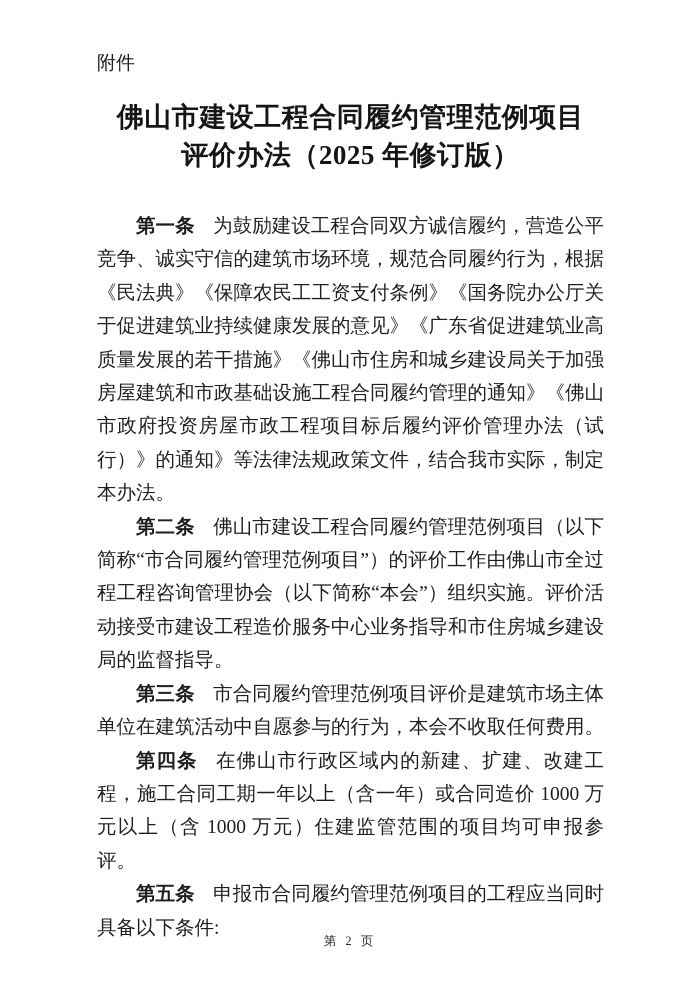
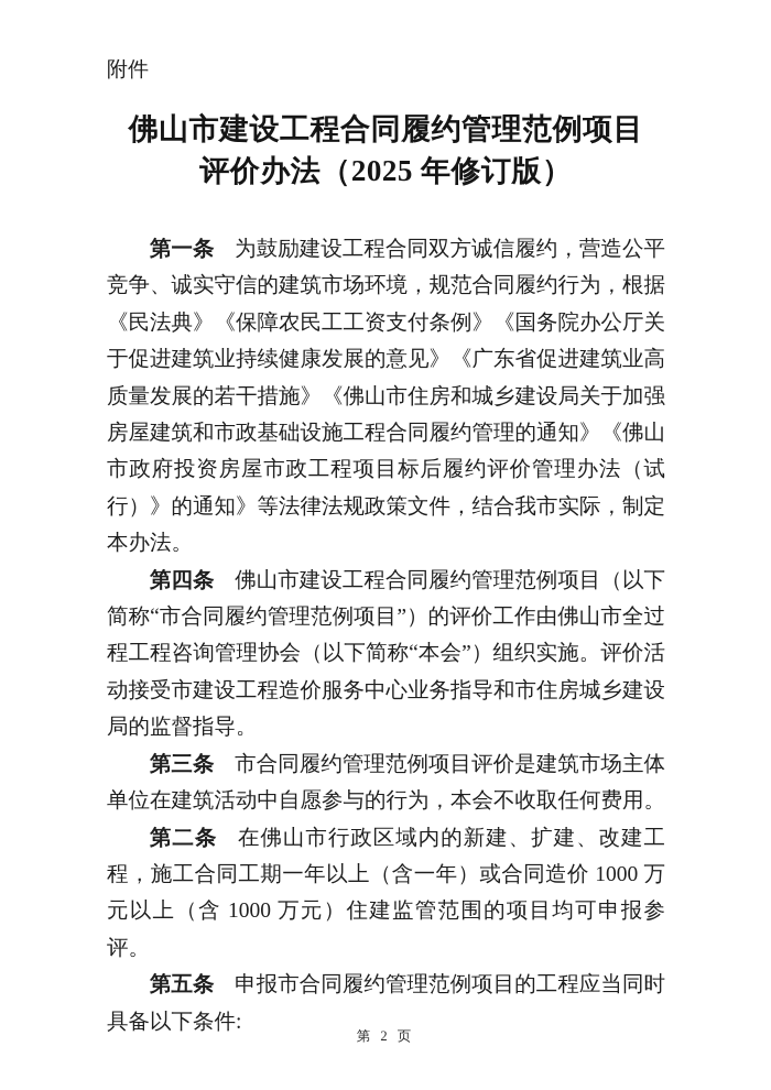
  附件
  佛山市建设工程合同履约管理范例项目
  评价办法（2025 年修订版）
  第一条 为鼓励建设工程合同双方诚信履约，营造公平竞争、诚实守信的建筑市场环境，规范合同履约行为，根据《民法典》《保障农民工工资支付条例》《国务院办公厅关于促进建筑业持续健康发展的意见》《广东省促进建筑业高质量发展的若干措施》《佛山市住房和城乡建设局关于加强房屋建筑和市政基础设施工程合同履约管理的通知》《佛山市政府投资房屋市政工程项目标后履约评价管理办法（试行）》的通知》等法律法规政策文件，结合我市实际，制定本办法。
- 第二条 佛山市建设工程合同履约管理范例项目（以下简称“市合同履约管理范例项目”）的评价工作由佛山市全过程工程咨询管理协会（以下简称“本会”）组织实施。评价活动接受市建设工程造价服务中心业务指导和市住房城乡建设局的监督指导。
+ 第四条 佛山市建设工程合同履约管理范例项目（以下简称“市合同履约管理范例项目”）的评价工作由佛山市全过程工程咨询管理协会（以下简称“本会”）组织实施。评价活动接受市建设工程造价服务中心业务指导和市住房城乡建设局的监督指导。
  第三条 市合同履约管理范例项目评价是建筑市场主体单位在建筑活动中自愿参与的行为，本会不收取任何费用。
- 第四条 在佛山市行政区域内的新建、扩建、改建工程，施工合同工期一年以上（含一年）或合同造价 1000 万元以上（含 1000 万元）住建监管范围的项目均可申报参评。
+ 第二条 在佛山市行政区域内的新建、扩建、改建工程，施工合同工期一年以上（含一年）或合同造价 1000 万元以上（含 1000 万元）住建监管范围的项目均可申报参评。
  第五条 申报市合同履约管理范例项目的工程应当同时具备以下条件:
  第 2 页
